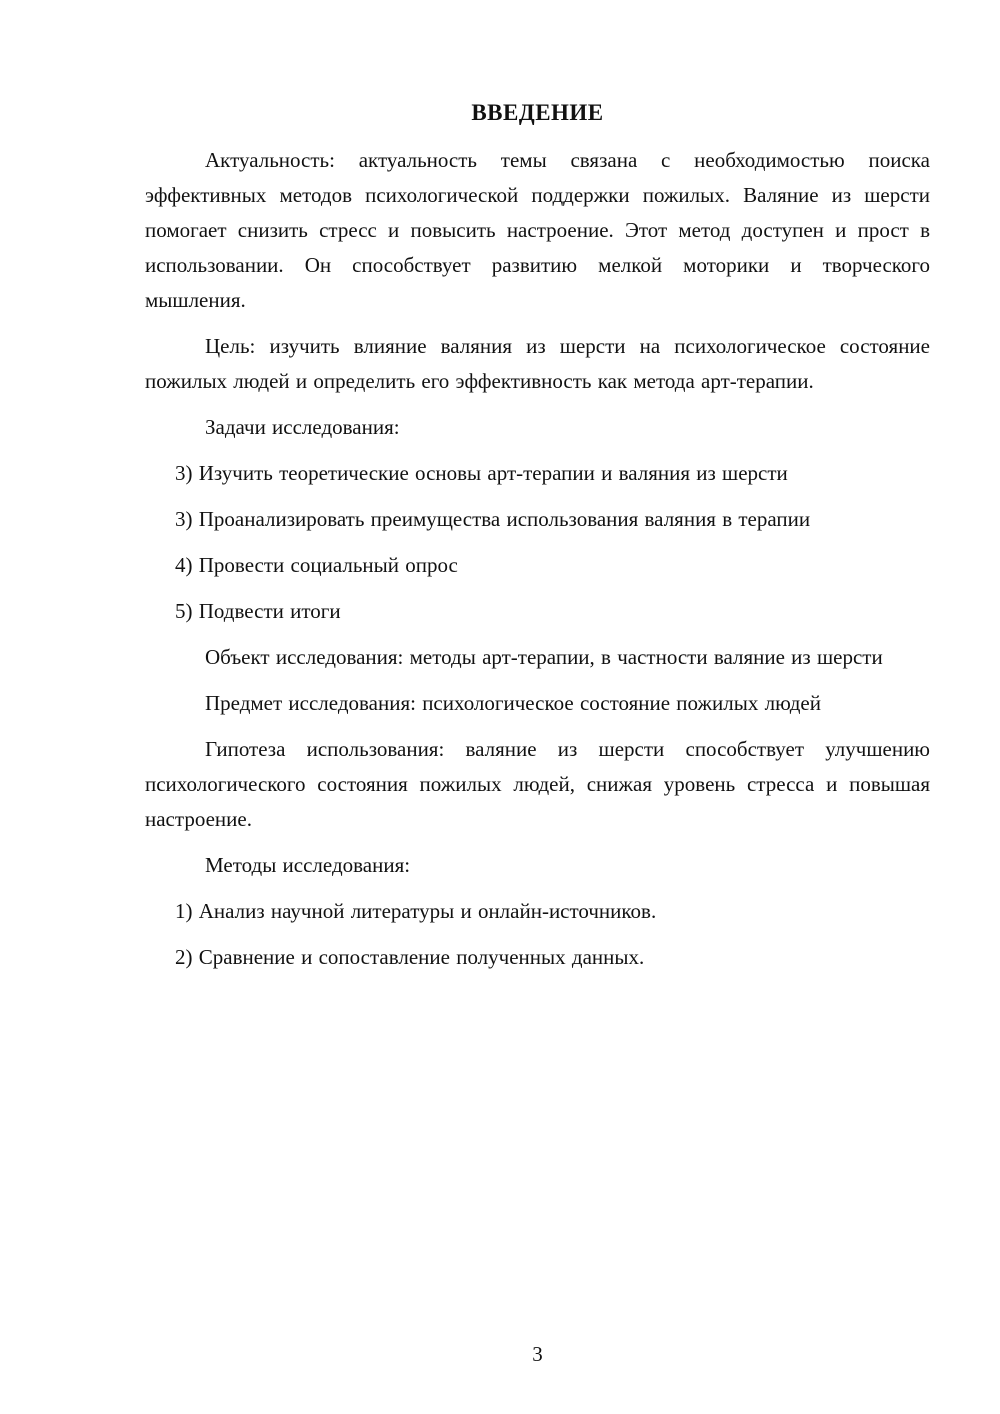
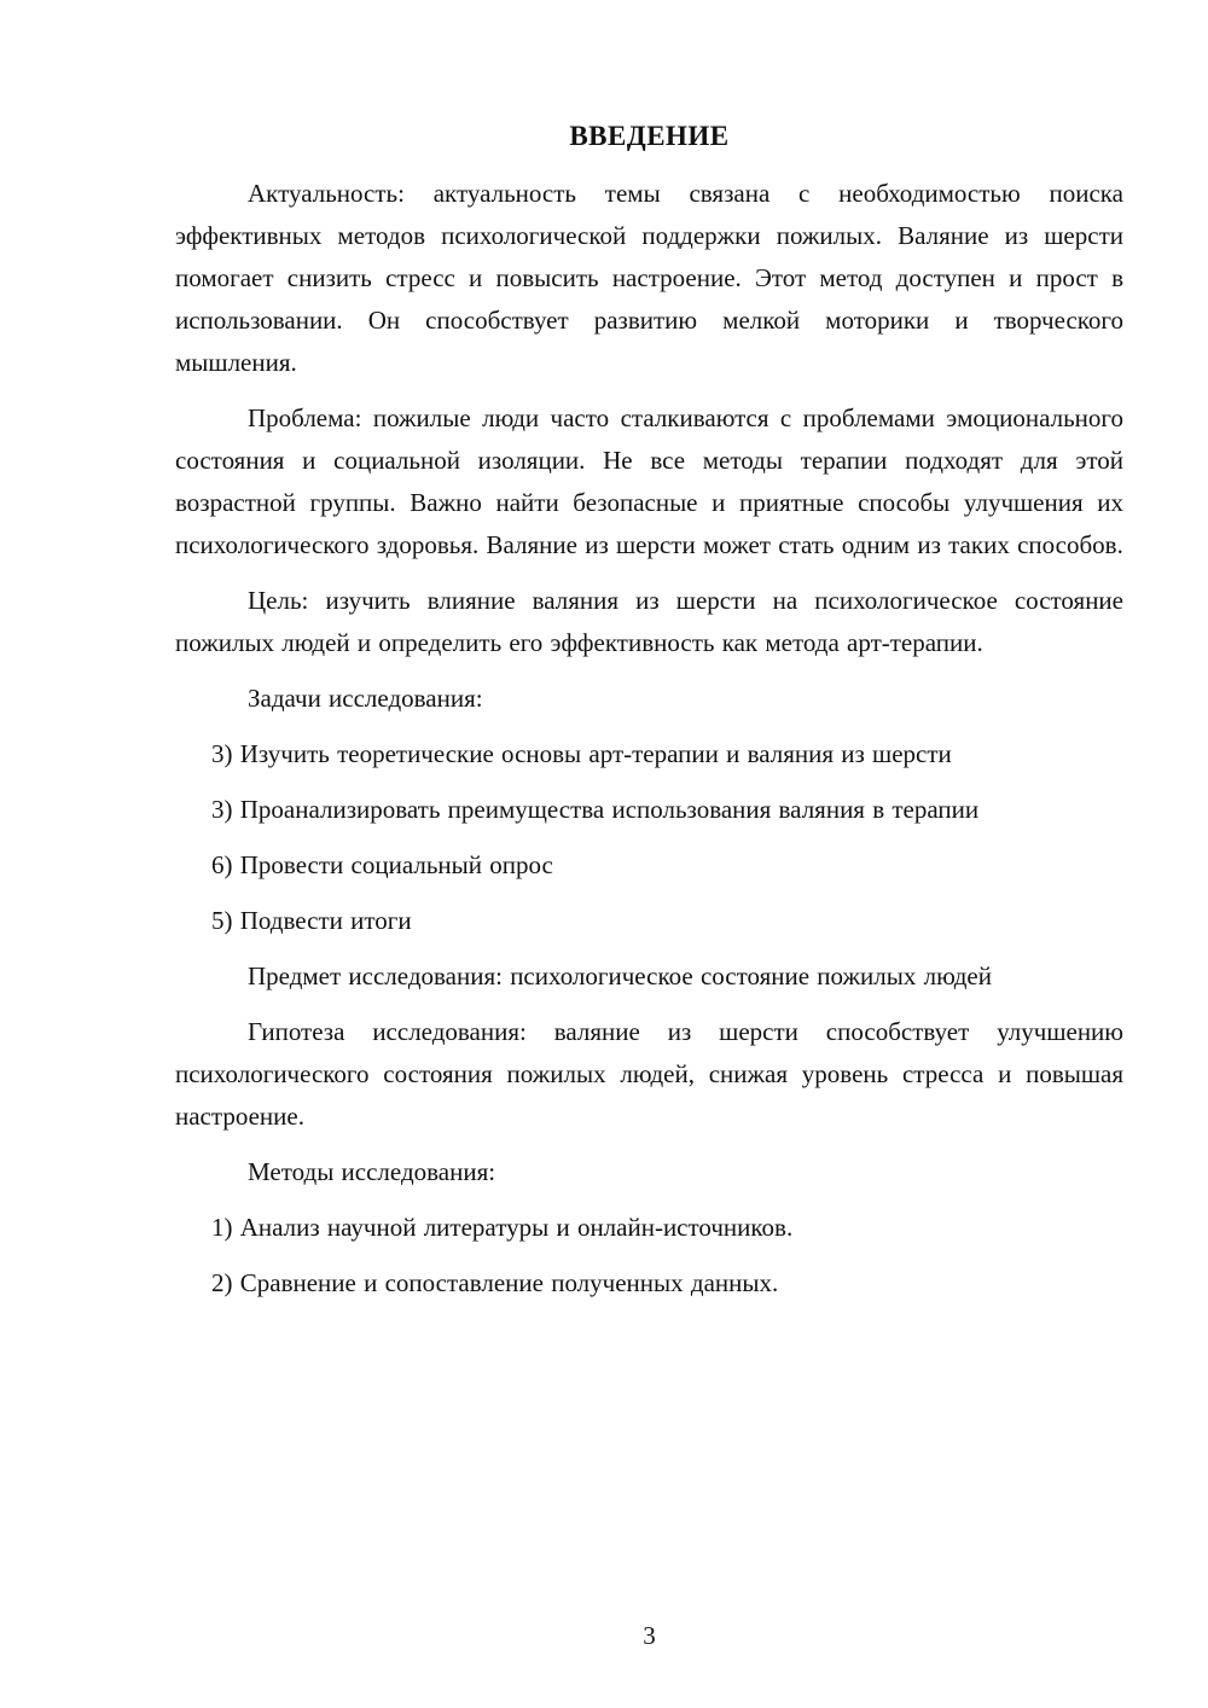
  ВВЕДЕНИЕ
  Актуальность: актуальность темы связана с необходимостью поиска эффективных методов психологической поддержки пожилых. Валяние из шерсти помогает снизить стресс и повысить настроение. Этот метод доступен и прост в использовании. Он способствует развитию мелкой моторики и творческого мышления.
+ Проблема: пожилые люди часто сталкиваются с проблемами эмоционального состояния и социальной изоляции. Не все методы терапии подходят для этой возрастной группы. Важно найти безопасные и приятные способы улучшения их психологического здоровья. Валяние из шерсти может стать одним из таких способов.
  Цель: изучить влияние валяния из шерсти на психологическое состояние пожилых людей и определить его эффективность как метода арт-терапии.
  Задачи исследования:
  3) Изучить теоретические основы арт-терапии и валяния из шерсти
  3) Проанализировать преимущества использования валяния в терапии
- 4) Провести социальный опрос
+ 6) Провести социальный опрос
  5) Подвести итоги
- Объект исследования: методы арт-терапии, в частности валяние из шерсти
  Предмет исследования: психологическое состояние пожилых людей
- Гипотеза использования: валяние из шерсти способствует улучшению психологического состояния пожилых людей, снижая уровень стресса и повышая настроение.
+ Гипотеза исследования: валяние из шерсти способствует улучшению психологического состояния пожилых людей, снижая уровень стресса и повышая настроение.
  Методы исследования:
  1) Анализ научной литературы и онлайн-источников.
  2) Сравнение и сопоставление полученных данных.
  3
